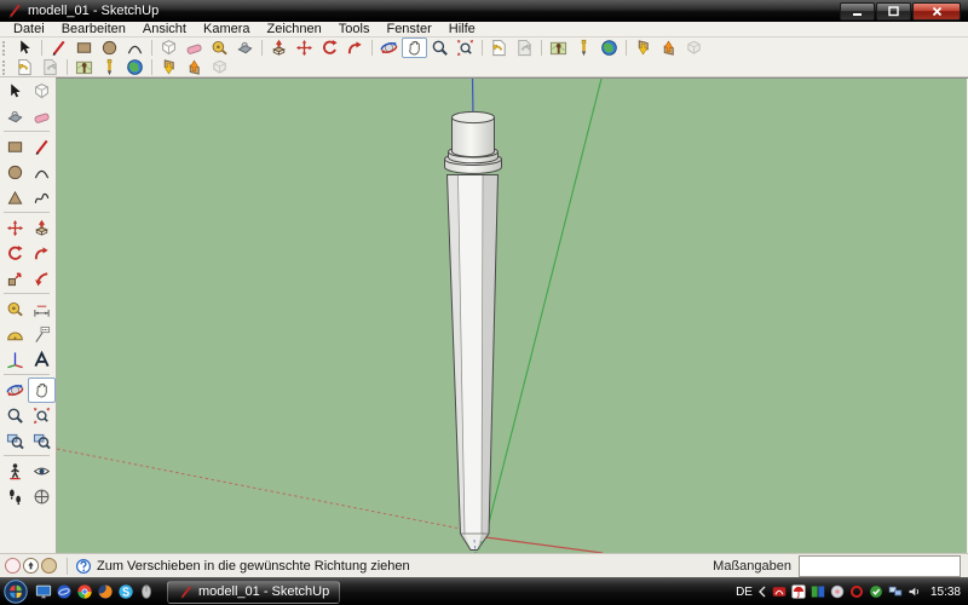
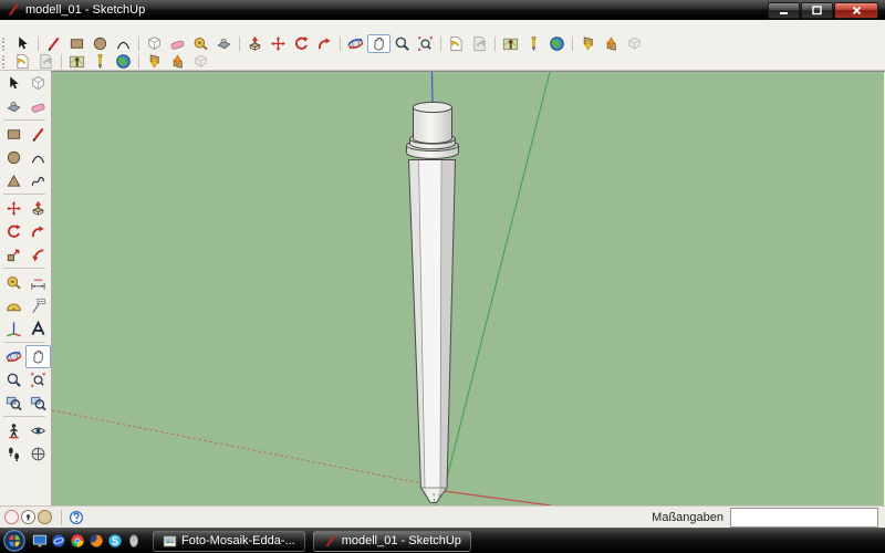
  modell_01 - SketchUp
- Datei
- Bearbeiten
- Ansicht
- Kamera
- Zeichnen
- Tools
- Fenster
- Hilfe
- Zum Verschieben in die gewünschte Richtung ziehen
  Maßangaben
+ Foto-Mosaik-Edda-...
  modell_01 - SketchUp
- DE
- 15:38
